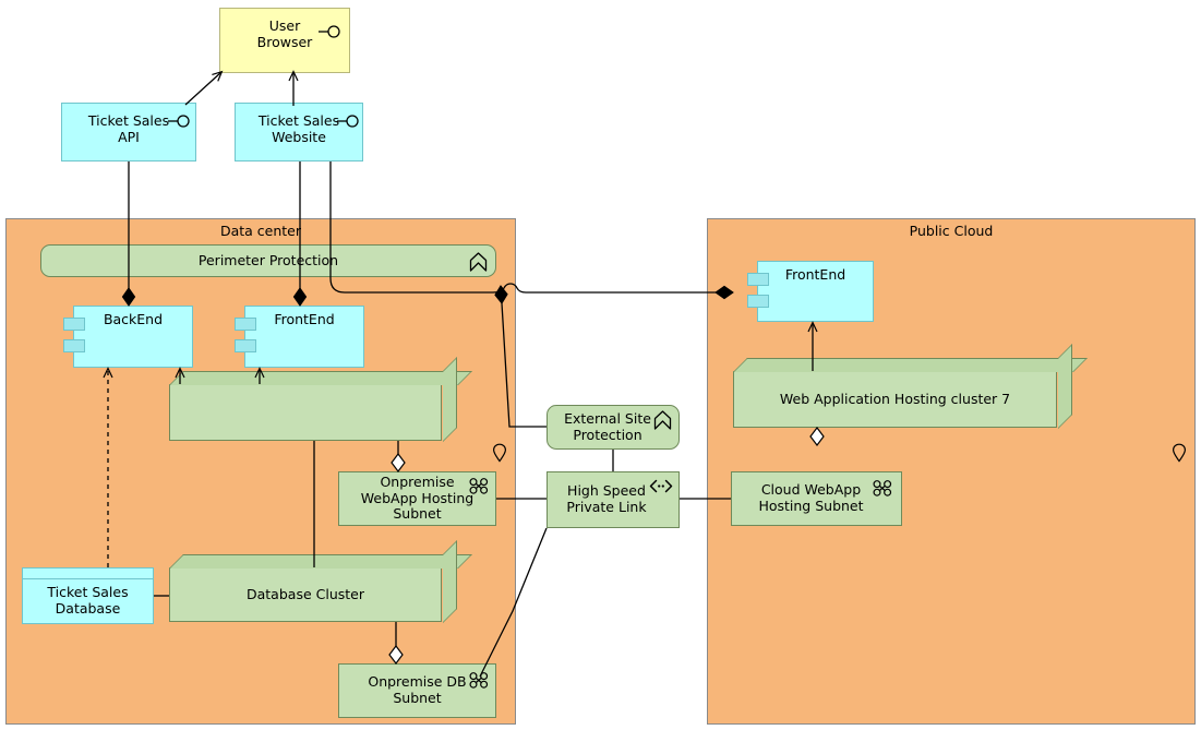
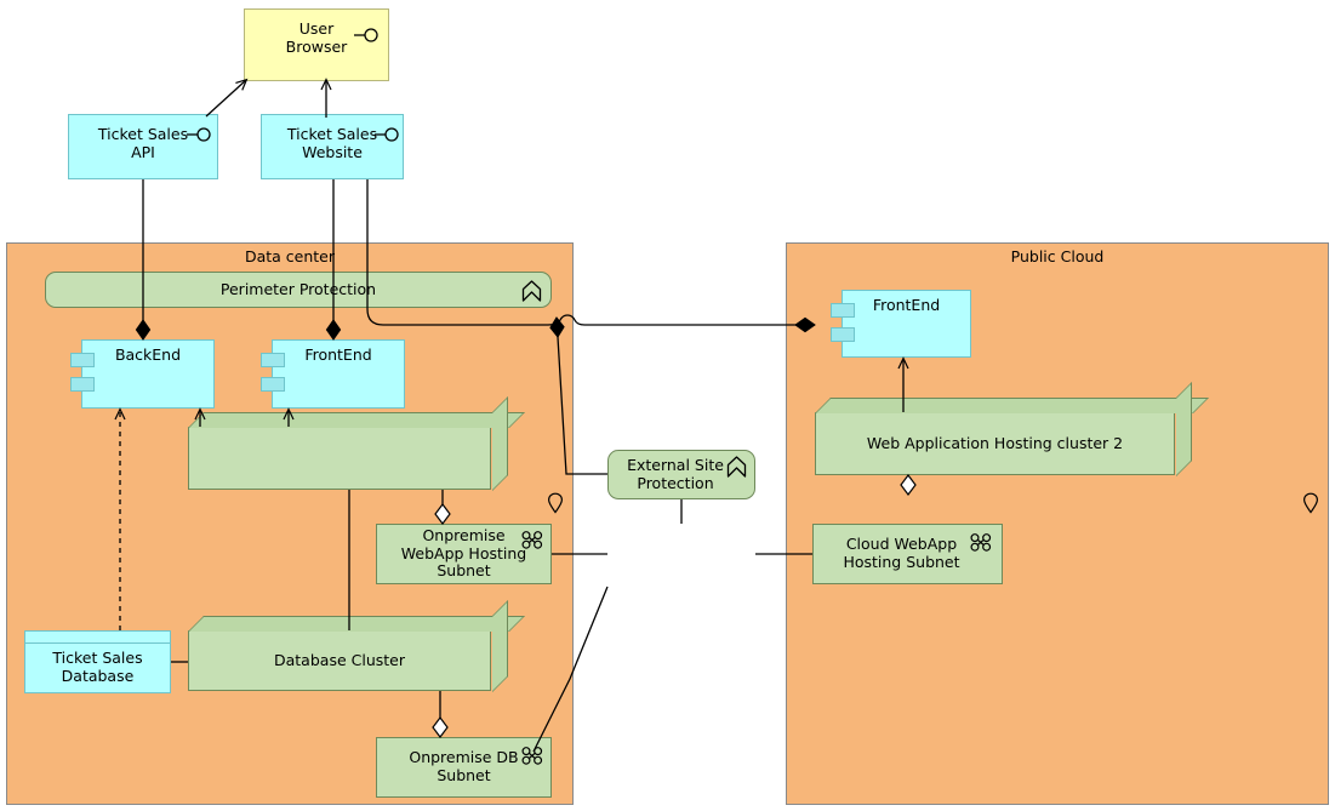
  Data center
  Public Cloud
  User
  Browser
  Ticket Sales
  API
  Ticket Sales
  Website
  Perimeter Protection
  BackEnd
  FrontEnd
  Onpremise
  WebApp Hosting
  Subnet
  Database Cluster
  Ticket Sales
  Database
  Onpremise DB
  Subnet
  External Site
  Protection
- High Speed
- Private Link
  FrontEnd
- Web Application Hosting cluster 7
+ Web Application Hosting cluster 2
  Cloud WebApp
  Hosting Subnet
